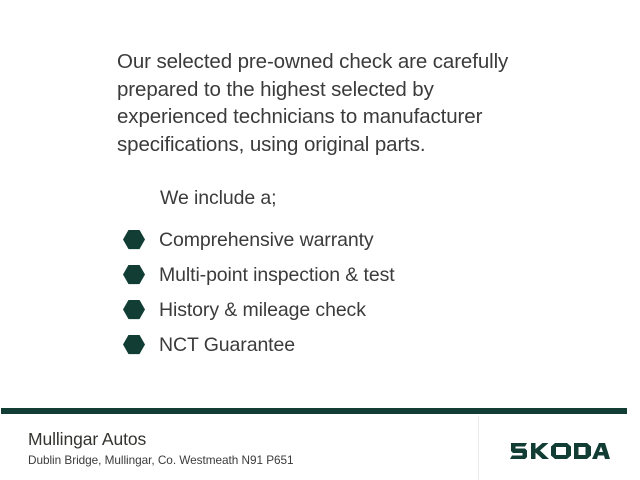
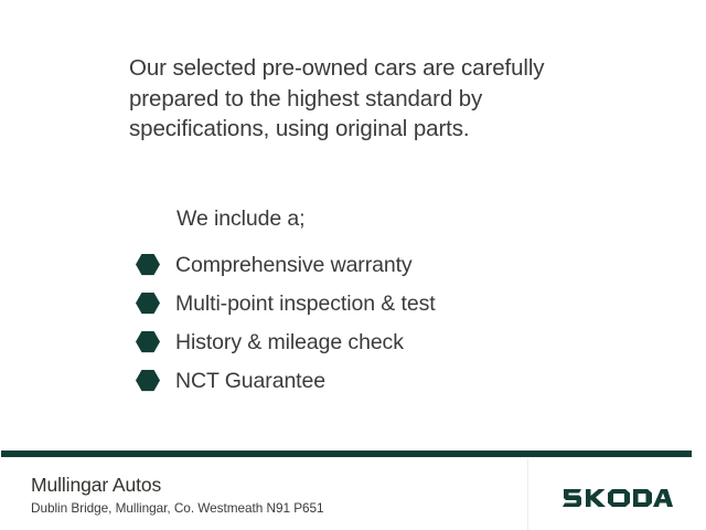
- Our selected pre-owned check are carefully
+ Our selected pre-owned cars are carefully
- prepared to the highest selected by
+ prepared to the highest standard by
- experienced technicians to manufacturer
  specifications, using original parts.
  We include a;
  Comprehensive warranty
  Multi-point inspection & test
  History & mileage check
  NCT Guarantee
  Mullingar Autos
  Dublin Bridge, Mullingar, Co. Westmeath N91 P651
